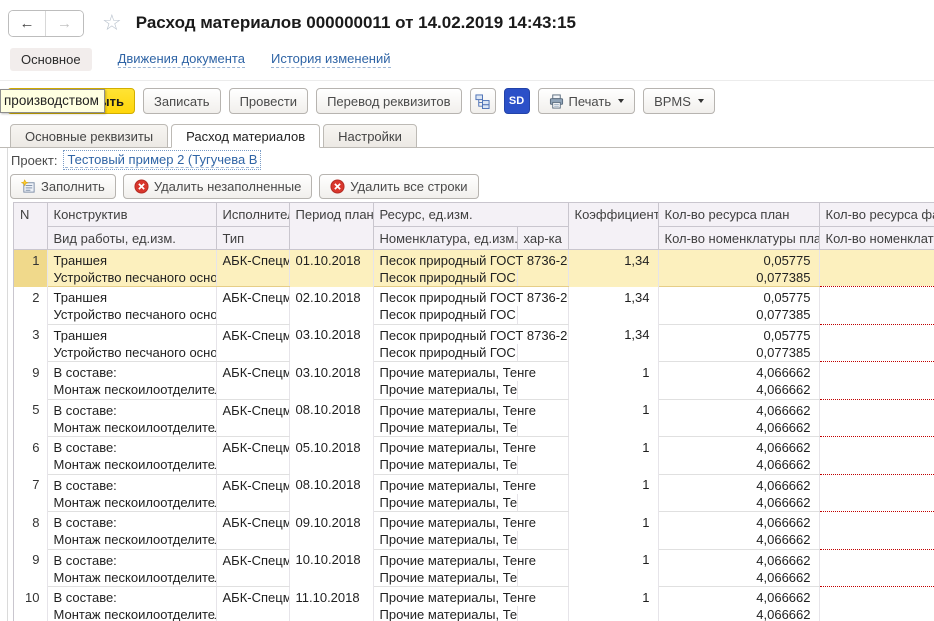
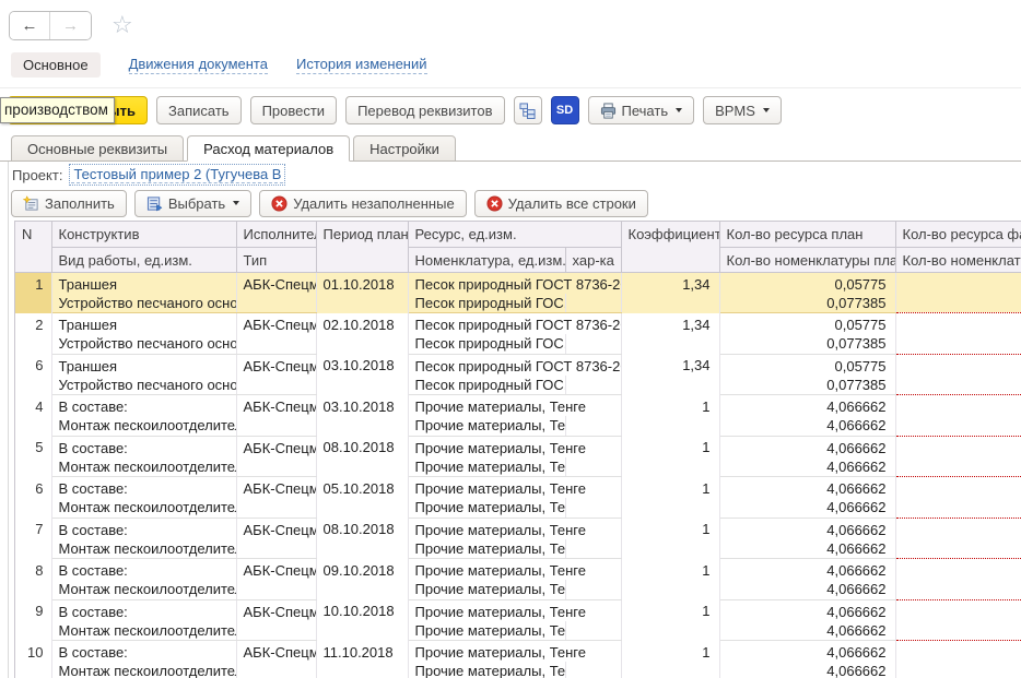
  ←
  →
  ☆
- Расход материалов 000000011 от 14.02.2019 14:43:15
  Основное
  Движения документа
  История изменений
  Записать
  Провести
  Перевод реквизитов
  SD
  Печать
  BPMS
  производством
  Основные реквизиты
  Расход материалов
  Настройки
  Проект:
  Тестовый пример 2 (Тугучева В
  Заполнить
+ Выбрать
  Удалить незаполненные
  Удалить все строки
  N	Конструктив	Исполните	Период план	Ресурс, ед.изм.	Коэффициент	Кол-во ресурса план	Кол-во ресурса ф
  Вид работы, ед.изм.	Тип	Номенклатура, ед.изм.	хар-ка	Кол-во номенклатуры пла	Кол-во номенклат
  1	Траншея	АБК-Спецм	01.10.2018	Песок природный ГОСТ 8736-2	1,34	0,05775
  Устройство песчаного осно		Песок природный ГОС		0,077385
  2	Траншея	АБК-Спецм	02.10.2018	Песок природный ГОСТ 8736-2	1,34	0,05775
  Устройство песчаного осно		Песок природный ГОС		0,077385
- 3	Траншея	АБК-Спецм	03.10.2018	Песок природный ГОСТ 8736-2	1,34	0,05775
+ 6	Траншея	АБК-Спецм	03.10.2018	Песок природный ГОСТ 8736-2	1,34	0,05775
  Устройство песчаного осно		Песок природный ГОС		0,077385
- 9	В составе:	АБК-Спецм	03.10.2018	Прочие материалы, Тенге	1	4,066662
+ 4	В составе:	АБК-Спецм	03.10.2018	Прочие материалы, Тенге	1	4,066662
  Монтаж пескоилоотделите		Прочие материалы, Те		4,066662
  5	В составе:	АБК-Спецм	08.10.2018	Прочие материалы, Тенге	1	4,066662
  Монтаж пескоилоотделите		Прочие материалы, Те		4,066662
  6	В составе:	АБК-Спецм	05.10.2018	Прочие материалы, Тенге	1	4,066662
  Монтаж пескоилоотделите		Прочие материалы, Те		4,066662
  7	В составе:	АБК-Спецм	08.10.2018	Прочие материалы, Тенге	1	4,066662
  Монтаж пескоилоотделите		Прочие материалы, Те		4,066662
  8	В составе:	АБК-Спецм	09.10.2018	Прочие материалы, Тенге	1	4,066662
  Монтаж пескоилоотделите		Прочие материалы, Те		4,066662
  9	В составе:	АБК-Спецм	10.10.2018	Прочие материалы, Тенге	1	4,066662
  Монтаж пескоилоотделите		Прочие материалы, Те		4,066662
  10	В составе:	АБК-Спецм	11.10.2018	Прочие материалы, Тенге	1	4,066662
  Монтаж пескоилоотделите		Прочие материалы, Те		4,066662
